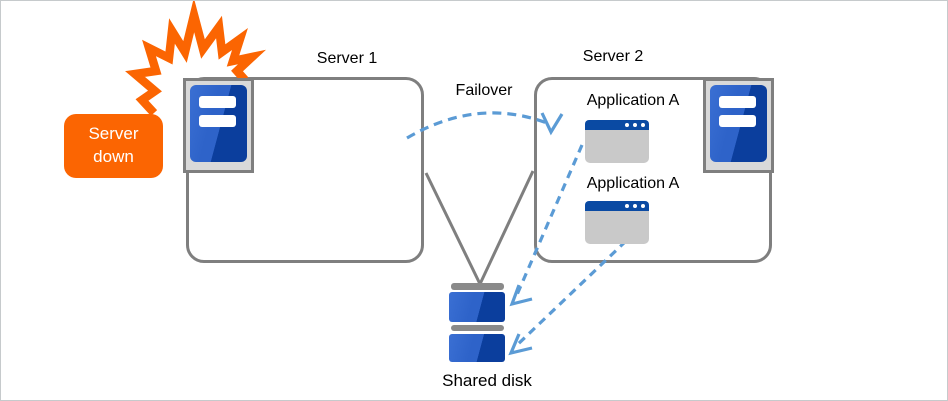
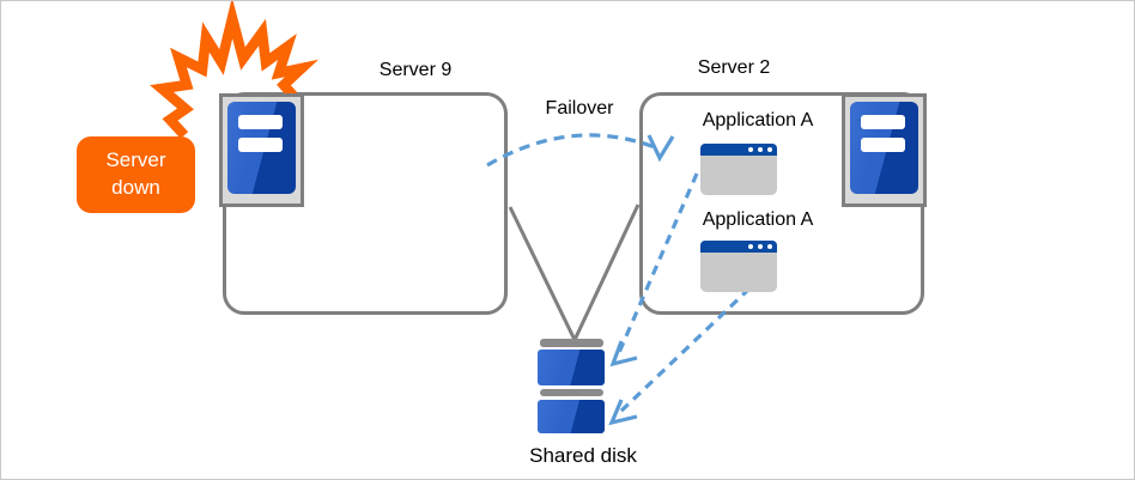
  Server
  down
- Server 1
+ Server 9
  Server 2
  Failover
  Application A
  Application A
  Shared disk
